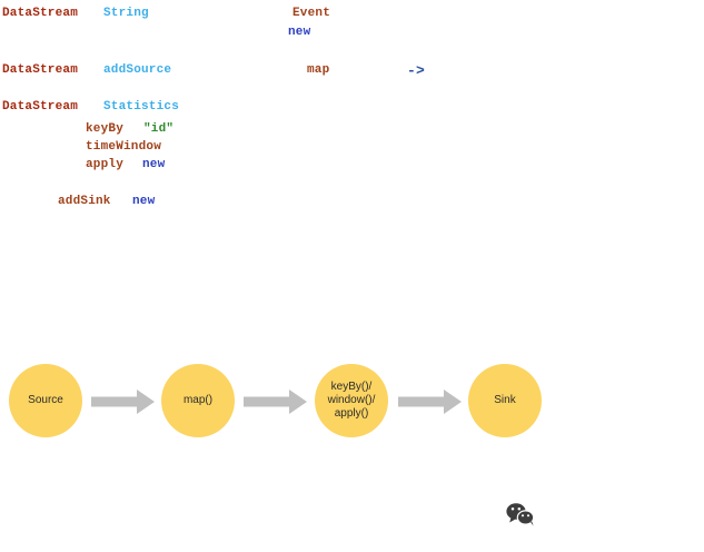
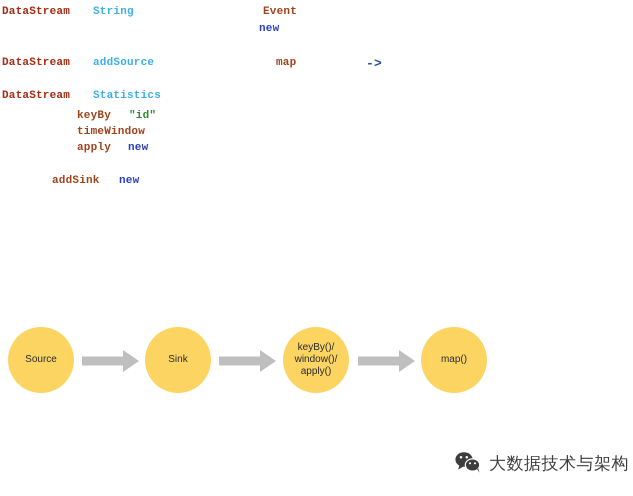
  DataStream
  String
  Event
  new
  DataStream
  addSource
  map
  ->
  DataStream
  Statistics
  keyBy
  "id"
  timeWindow
  apply
  new
  addSink
  new
  Source
- map()
+ Sink
  keyBy()/
  window()/
  apply()
- Sink
+ map()
+ 大数据技术与架构
